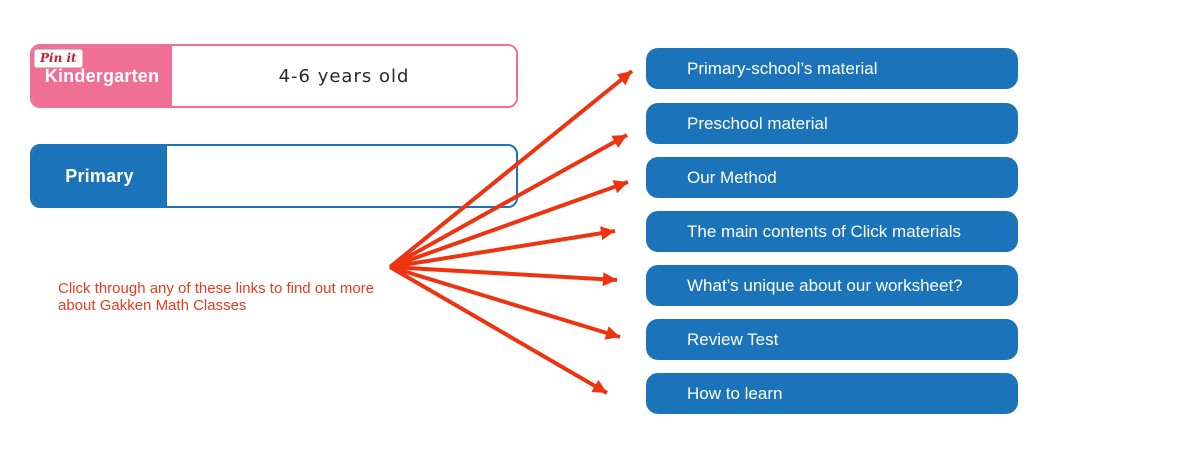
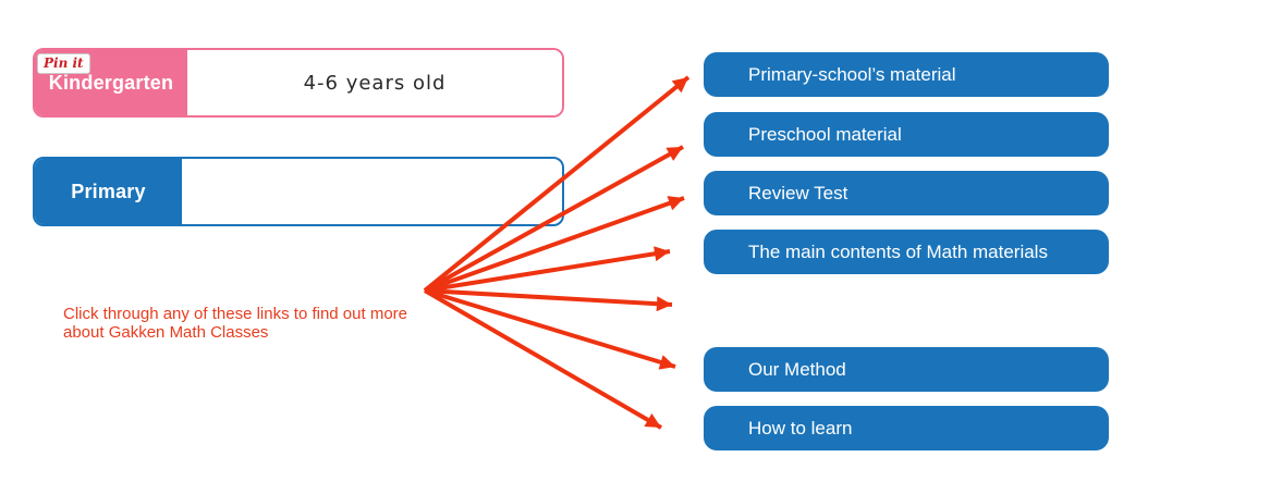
  Pin it
  Kindergarten
  4-6 years old
  Primary
  Click through any of these links to find out more
  about Gakken Math Classes
  Primary-school’s material
  Preschool material
- Our Method
+ Review Test
- The main contents of Click materials
+ The main contents of Math materials
- What’s unique about our worksheet?
- Review Test
+ Our Method
  How to learn
